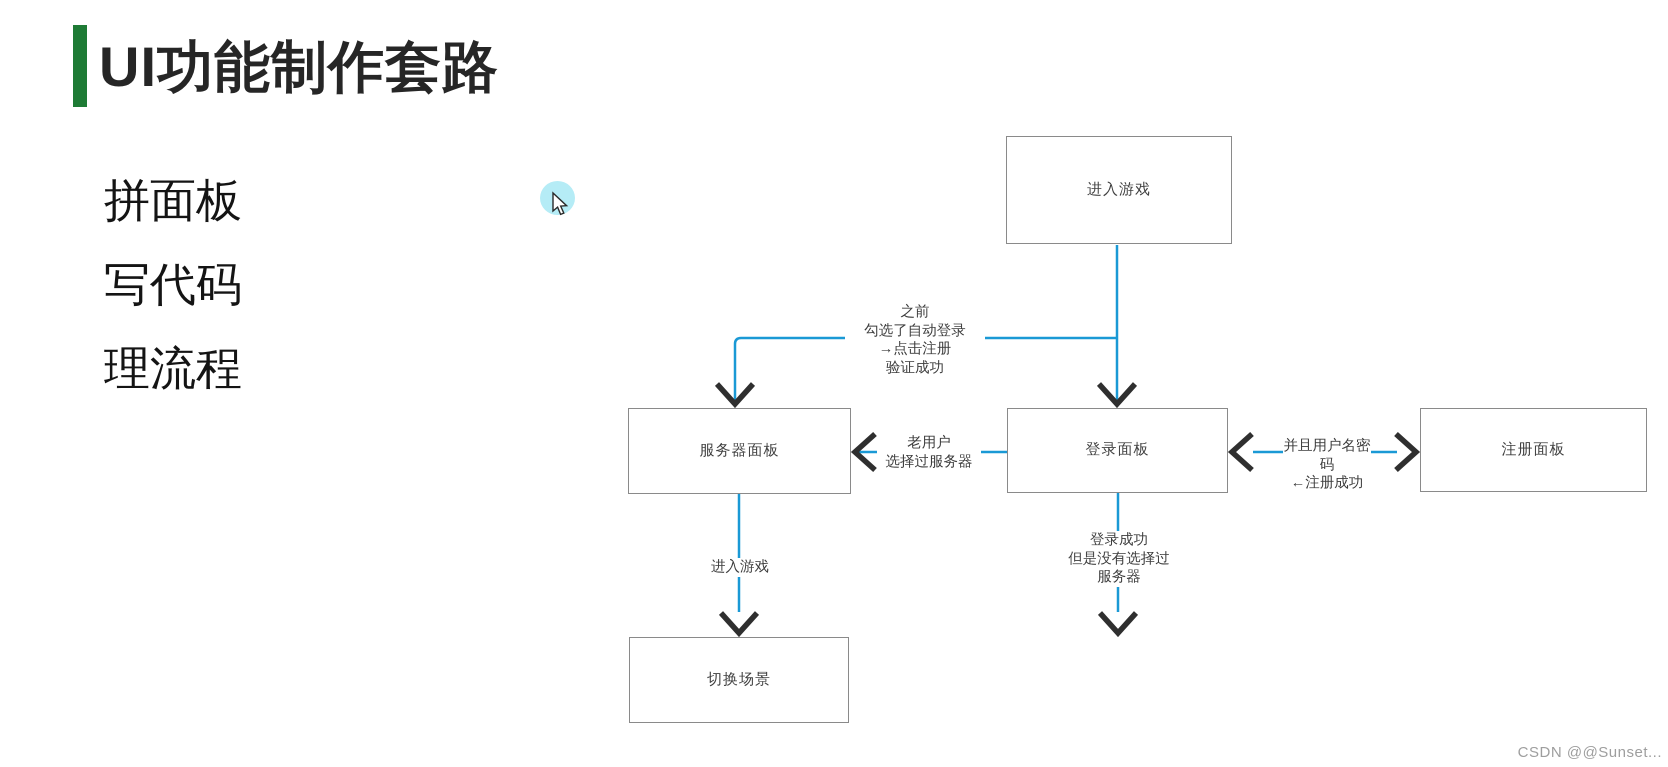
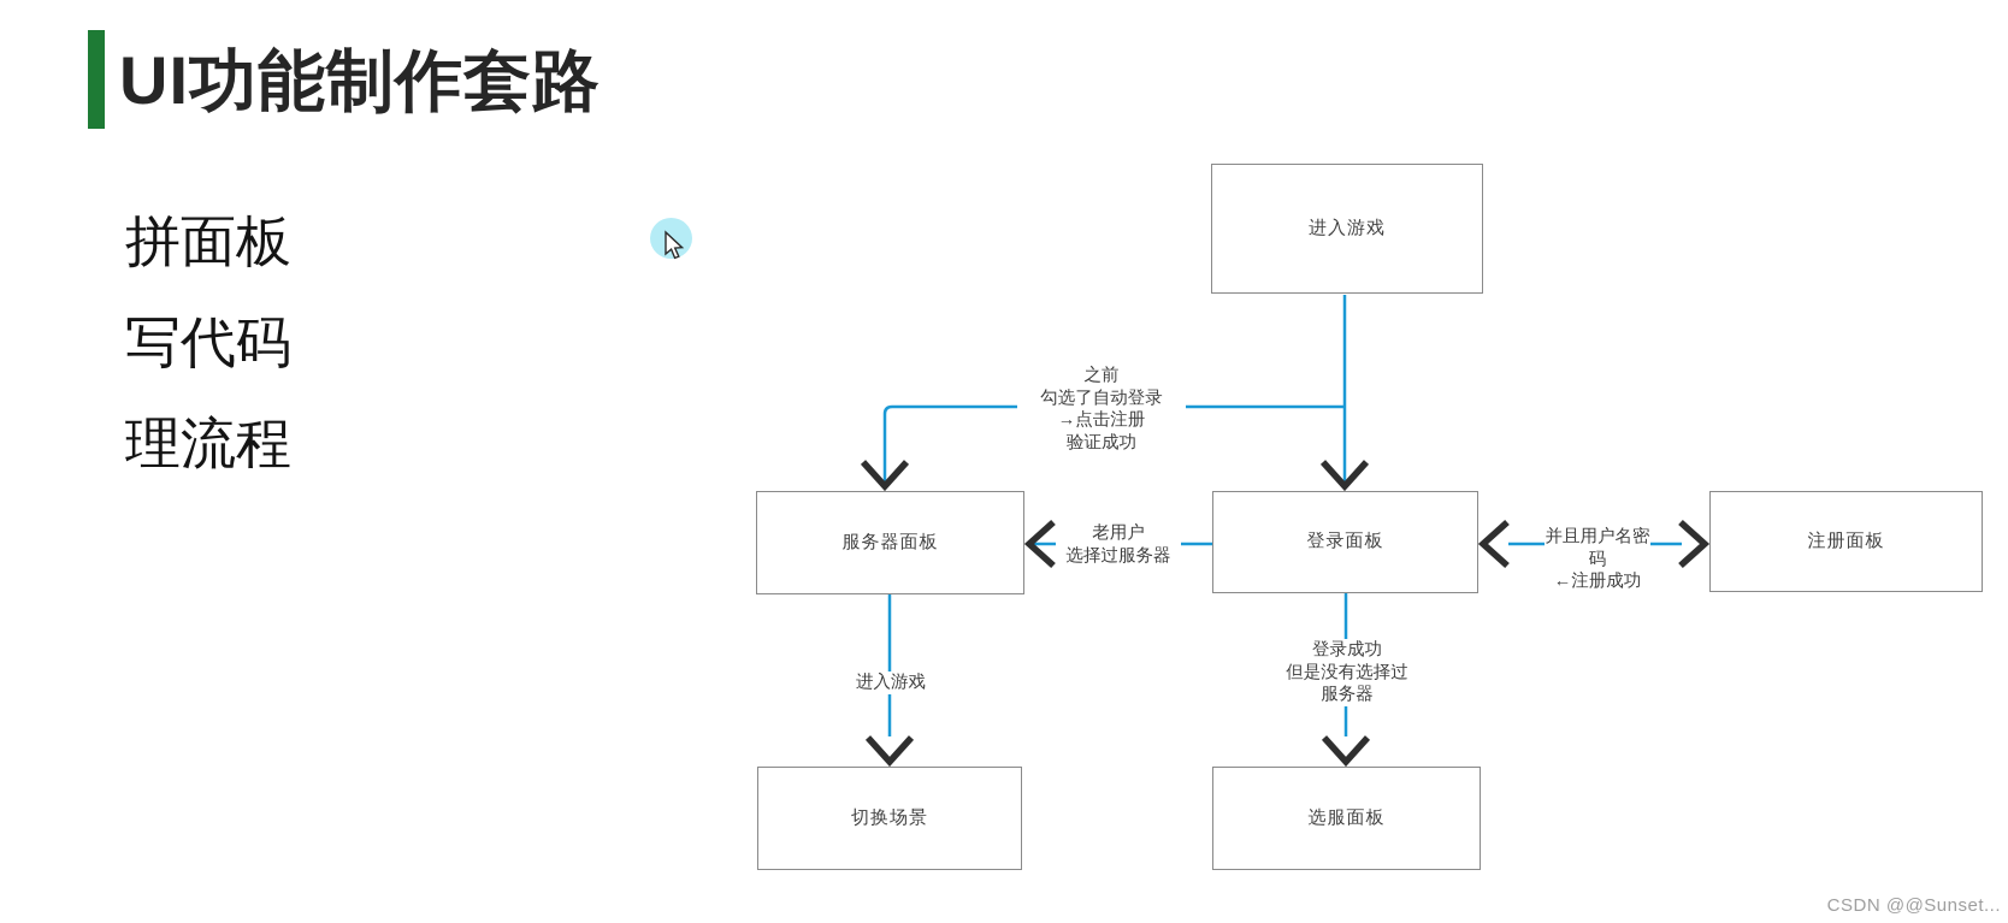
  UI功能制作套路
  拼面板
  写代码
  理流程
  进入游戏
  服务器面板
  登录面板
  注册面板
  切换场景
+ 选服面板
  之前
  勾选了自动登录
  →点击注册
  验证成功
  老用户
  选择过服务器
  并且用户名密码
  ←注册成功
  进入游戏
  登录成功
  但是没有选择过
  服务器
  CSDN @@Sunset...
